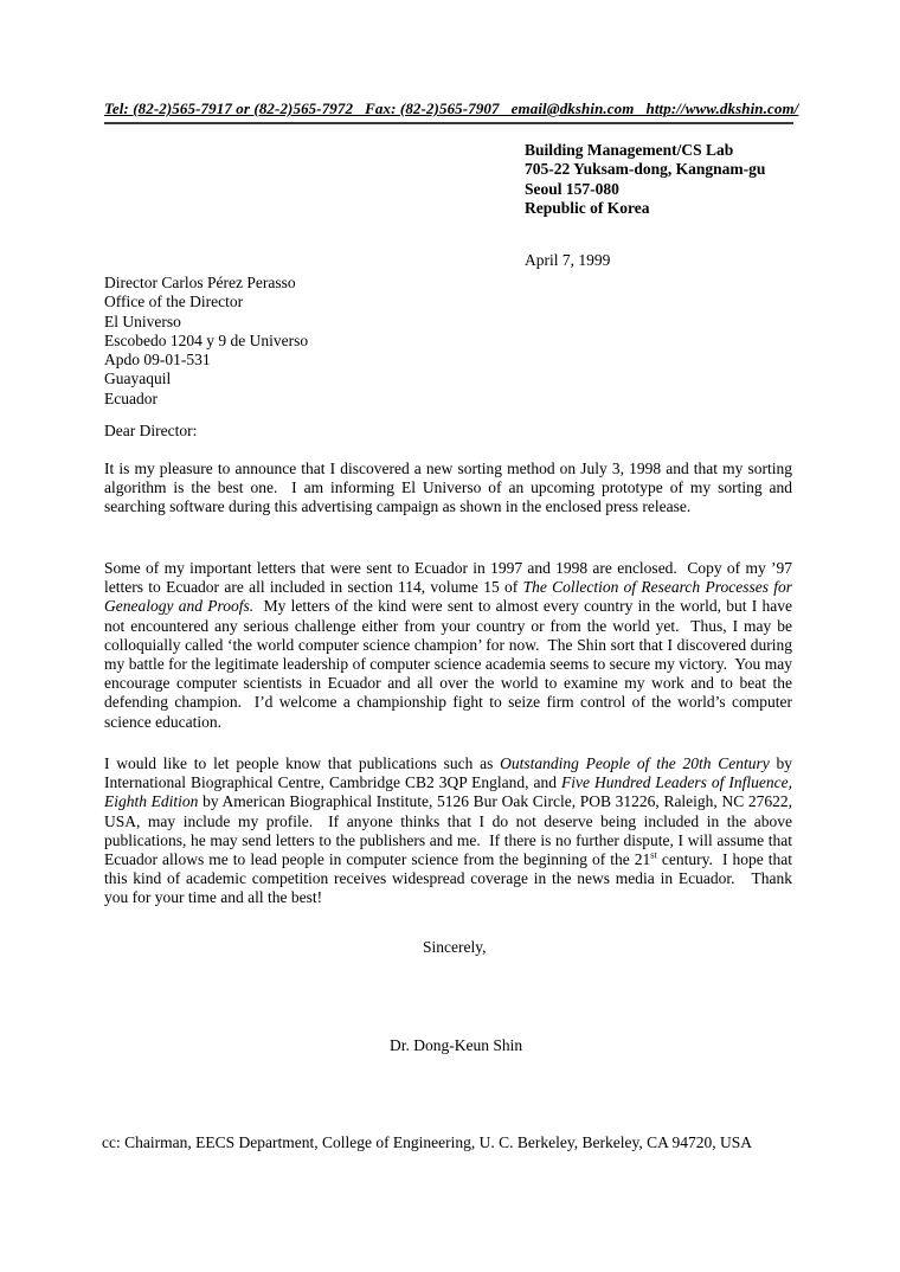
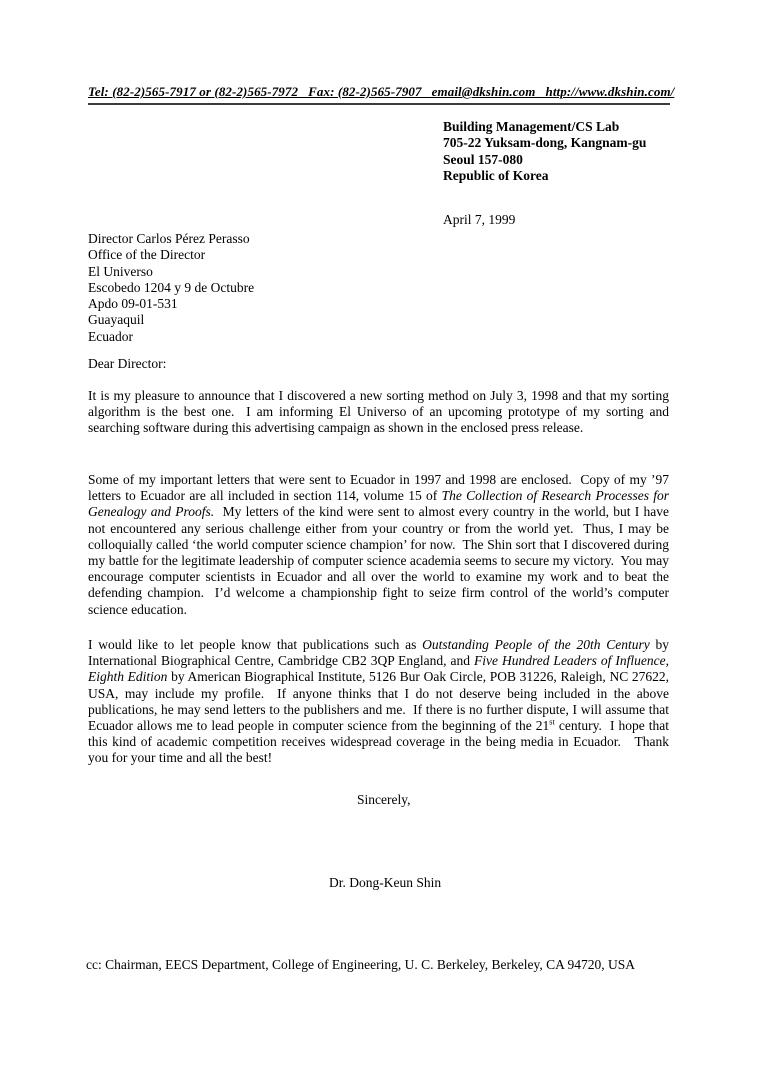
  Tel: (82-2)565-7917 or (82-2)565-7972 Fax: (82-2)565-7907 email@dkshin.com http://www.dkshin.com/
  Building Management/CS Lab
  705-22 Yuksam-dong, Kangnam-gu
  Seoul 157-080
  Republic of Korea
  April 7, 1999
  Director Carlos Pérez Perasso
  Office of the Director
  El Universo
- Escobedo 1204 y 9 de Universo
+ Escobedo 1204 y 9 de Octubre
  Apdo 09-01-531
  Guayaquil
  Ecuador
  Dear Director:
  It is my pleasure to announce that I discovered a new sorting method on July 3, 1998 and that my sorting algorithm is the best one. I am informing El Universo of an upcoming prototype of my sorting and searching software during this advertising campaign as shown in the enclosed press release.
  Some of my important letters that were sent to Ecuador in 1997 and 1998 are enclosed. Copy of my ’97 letters to Ecuador are all included in section 114, volume 15 of The Collection of Research Processes for Genealogy and Proofs. My letters of the kind were sent to almost every country in the world, but I have not encountered any serious challenge either from your country or from the world yet. Thus, I may be colloquially called ‘the world computer science champion’ for now. The Shin sort that I discovered during my battle for the legitimate leadership of computer science academia seems to secure my victory. You may encourage computer scientists in Ecuador and all over the world to examine my work and to beat the defending champion. I’d welcome a championship fight to seize firm control of the world’s computer science education.
- I would like to let people know that publications such as Outstanding People of the 20th Century by International Biographical Centre, Cambridge CB2 3QP England, and Five Hundred Leaders of Influence, Eighth Edition by American Biographical Institute, 5126 Bur Oak Circle, POB 31226, Raleigh, NC 27622, USA, may include my profile. If anyone thinks that I do not deserve being included in the above publications, he may send letters to the publishers and me. If there is no further dispute, I will assume that Ecuador allows me to lead people in computer science from the beginning of the 21st century. I hope that this kind of academic competition receives widespread coverage in the news media in Ecuador. Thank you for your time and all the best!
+ I would like to let people know that publications such as Outstanding People of the 20th Century by International Biographical Centre, Cambridge CB2 3QP England, and Five Hundred Leaders of Influence, Eighth Edition by American Biographical Institute, 5126 Bur Oak Circle, POB 31226, Raleigh, NC 27622, USA, may include my profile. If anyone thinks that I do not deserve being included in the above publications, he may send letters to the publishers and me. If there is no further dispute, I will assume that Ecuador allows me to lead people in computer science from the beginning of the 21st century. I hope that this kind of academic competition receives widespread coverage in the being media in Ecuador. Thank you for your time and all the best!
  Sincerely,
  Dr. Dong-Keun Shin
  cc: Chairman, EECS Department, College of Engineering, U. C. Berkeley, Berkeley, CA 94720, USA
